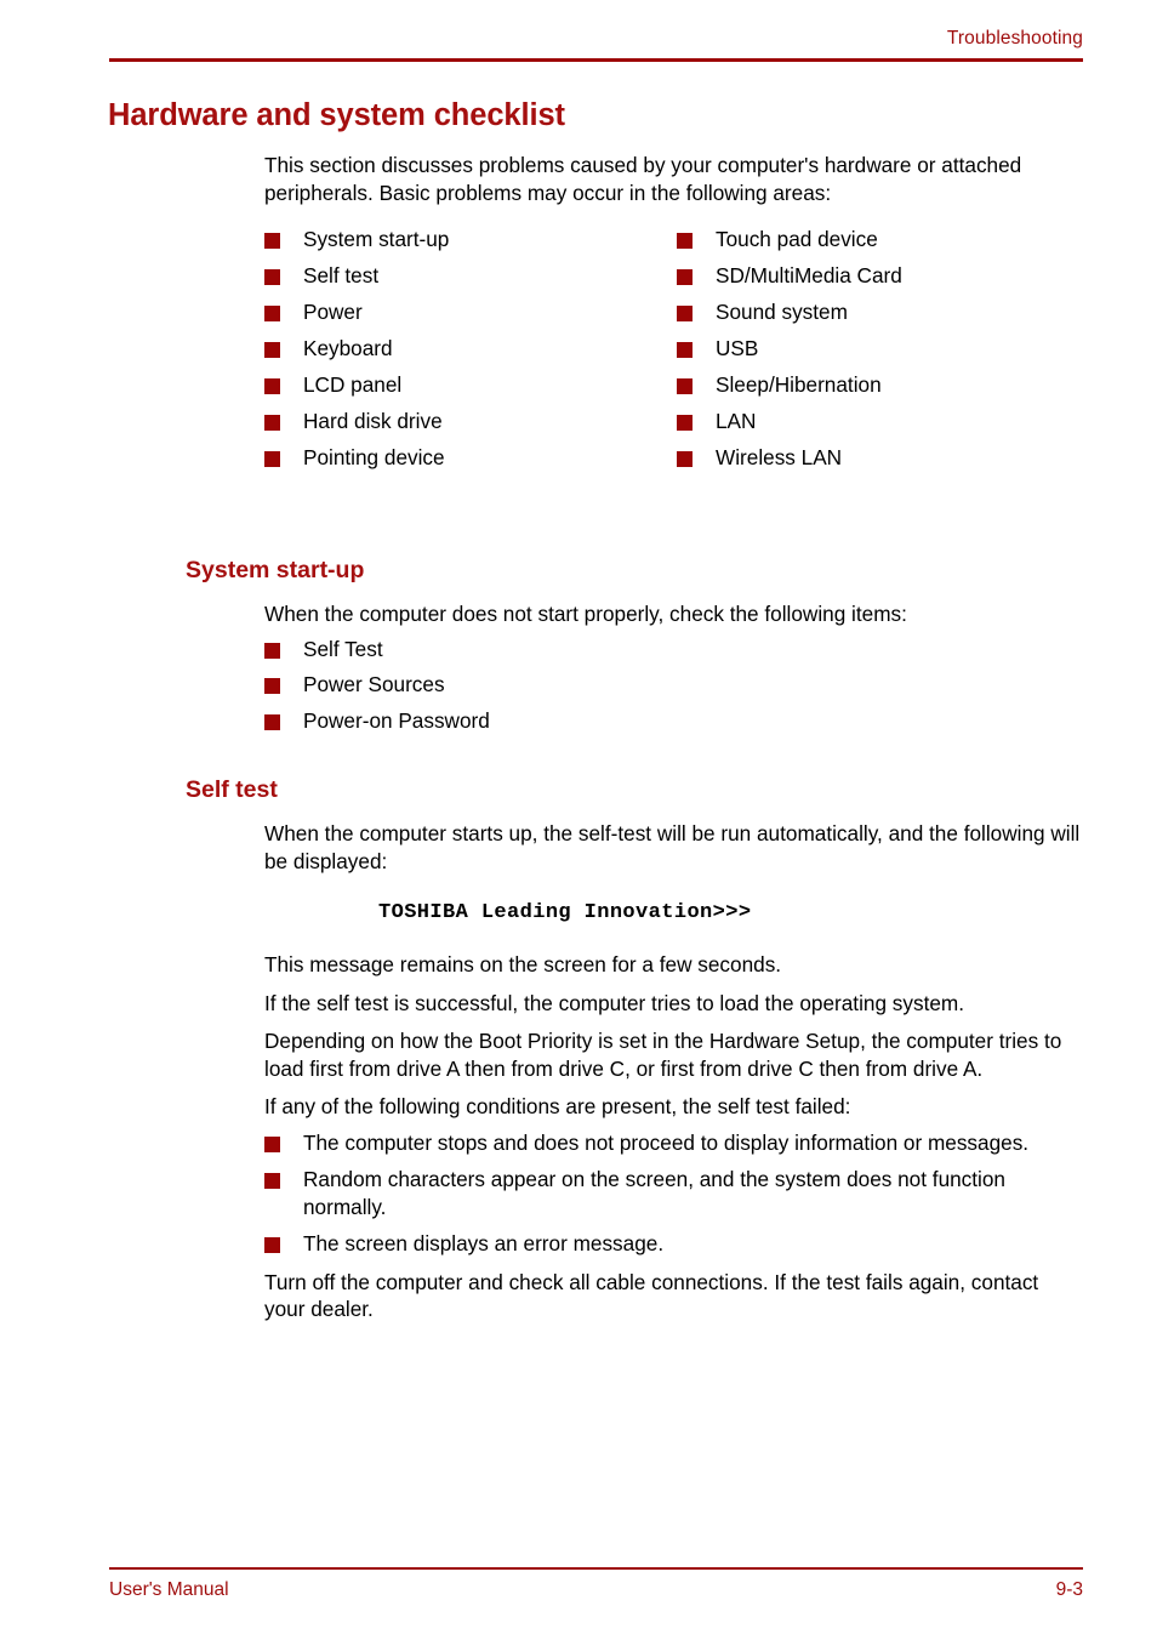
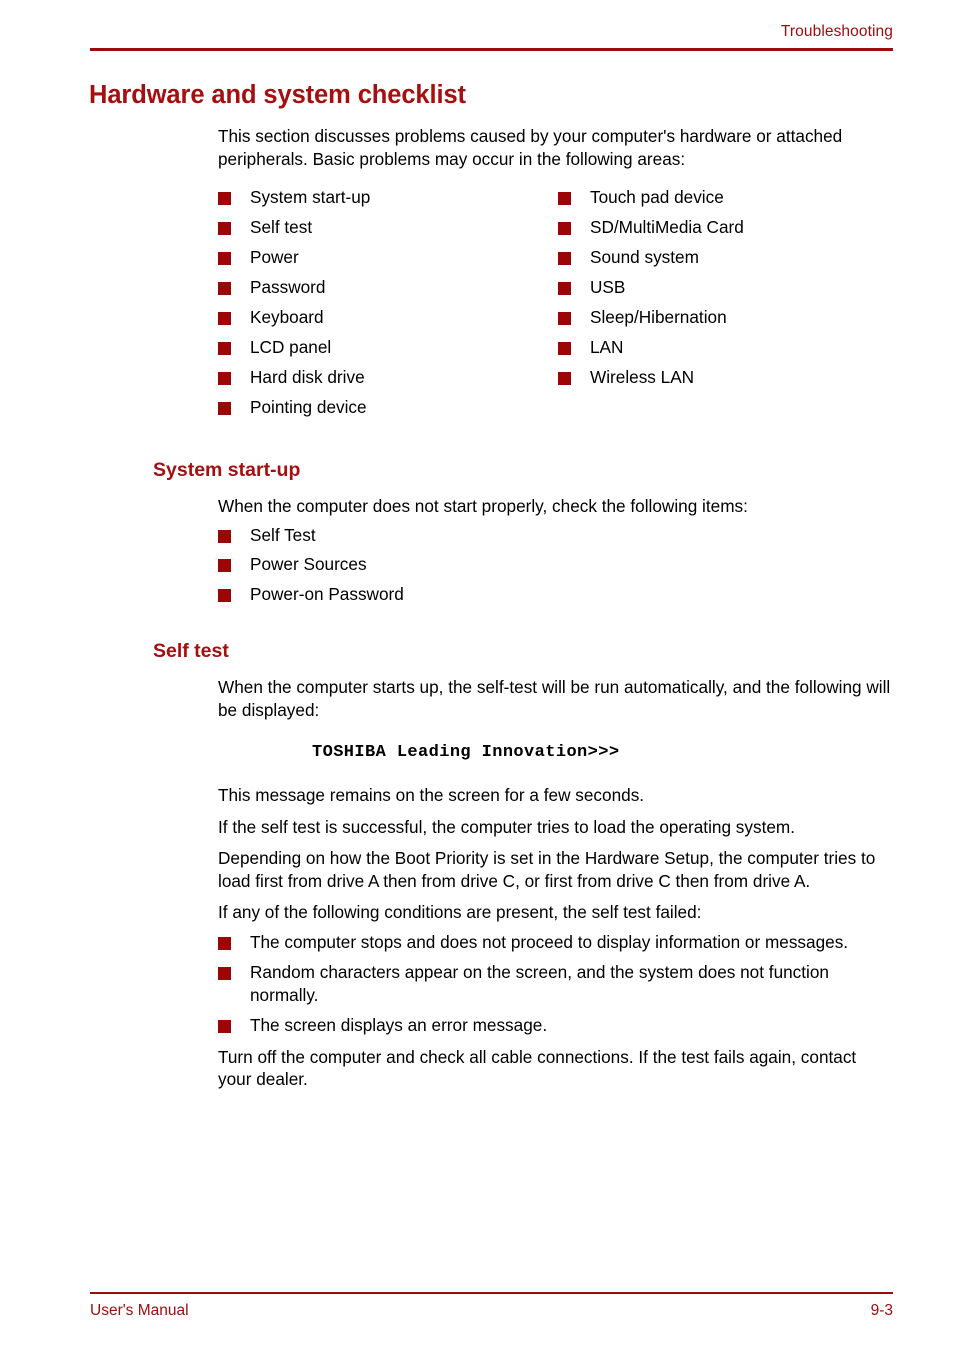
  Troubleshooting
  Hardware and system checklist
  This section discusses problems caused by your computer's hardware or attached peripherals. Basic problems may occur in the following areas:
  System start-up
  Self test
  Power
+ Password
  Keyboard
  LCD panel
  Hard disk drive
  Pointing device
  Touch pad device
  SD/MultiMedia Card
  Sound system
  USB
  Sleep/Hibernation
  LAN
  Wireless LAN
  System start-up
  When the computer does not start properly, check the following items:
  Self Test
  Power Sources
  Power-on Password
  Self test
  When the computer starts up, the self-test will be run automatically, and the following will be displayed:
  TOSHIBA Leading Innovation>>>
  This message remains on the screen for a few seconds.
  If the self test is successful, the computer tries to load the operating system.
  Depending on how the Boot Priority is set in the Hardware Setup, the computer tries to load first from drive A then from drive C, or first from drive C then from drive A.
  If any of the following conditions are present, the self test failed:
  The computer stops and does not proceed to display information or messages.
  Random characters appear on the screen, and the system does not function normally.
  The screen displays an error message.
  Turn off the computer and check all cable connections. If the test fails again, contact your dealer.
  User's Manual
  9-3
